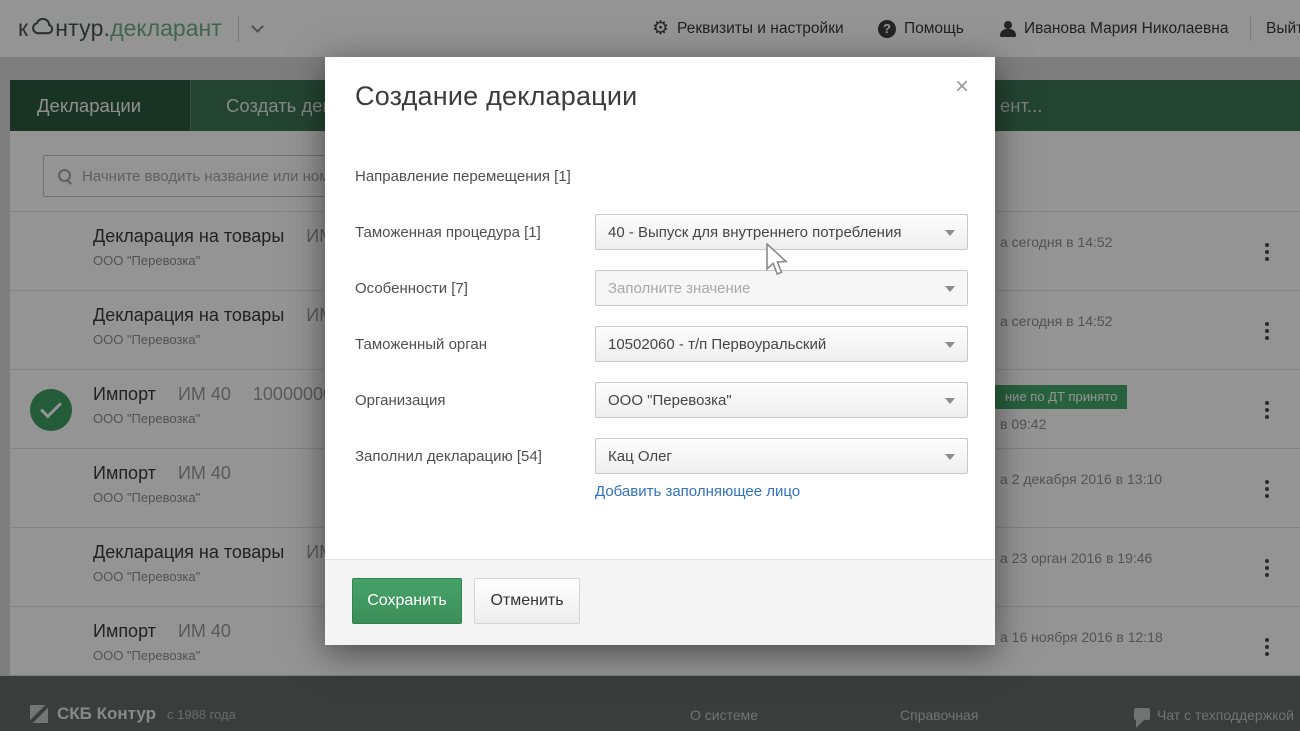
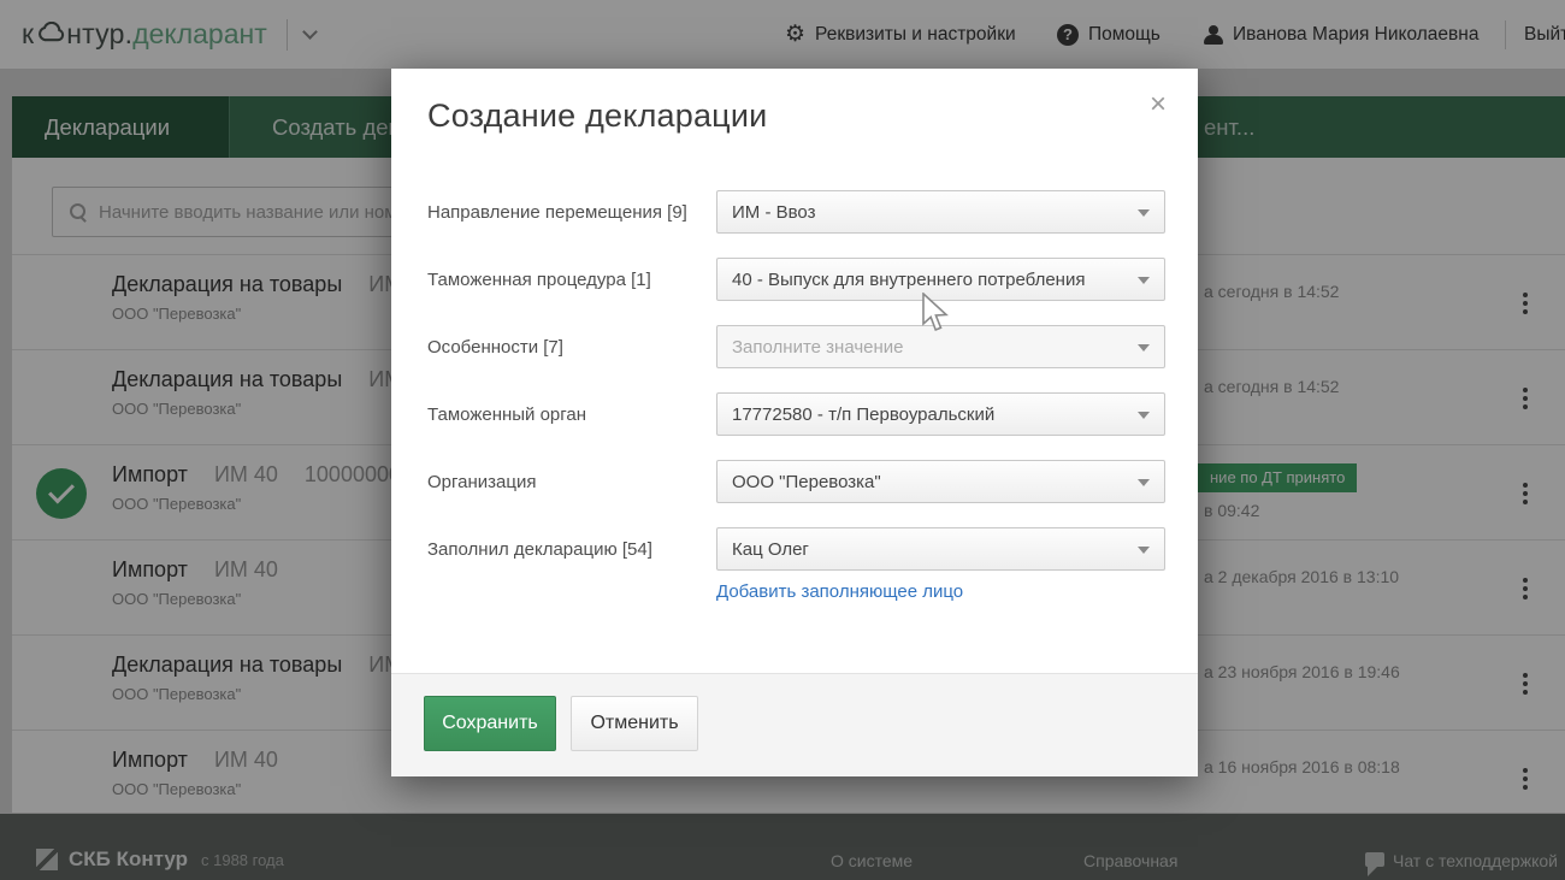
  к
  нтур.
  декларант
  ⚙
  Реквизиты и настройки
  ?
  Помощь
  Иванова Мария Николаевна
  Декларации
  ент...
  Начните вводить название или но
  Декларация на товары И
  ООО "Перевозка"
  а сегодня в 14:52
  Декларация на товары И
  ООО "Перевозка"
  а сегодня в 14:52
  Импорт ИМ 40 1000000
  ООО "Перевозка"
  ние по ДТ принято
  в 09:42
  Импорт ИМ 40
  ООО "Перевозка"
  а 2 декабря 2016 в 13:10
  Декларация на товары И
  ООО "Перевозка"
- а 23 орган 2016 в 19:46
+ а 23 ноября 2016 в 19:46
  Импорт ИМ 40
  ООО "Перевозка"
- а 16 ноября 2016 в 12:18
+ а 16 ноября 2016 в 08:18
  СКБ Контур
  с 1988 года
  О системе
  Справочная
  Чат с техподдержкой
  Создание декларации
  ×
- Направление перемещения [1]
+ Направление перемещения [9]
+ ИМ - Ввоз
  Таможенная процедура [1]
  40 - Выпуск для внутреннего потребления
  Особенности [7]
  Заполните значение
  Таможенный орган
- 10502060 - т/п Первоуральский
+ 17772580 - т/п Первоуральский
  Организация
  ООО "Перевозка"
  Заполнил декларацию [54]
  Кац Олег
  Добавить заполняющее лицо
  Сохранить
  Отменить
